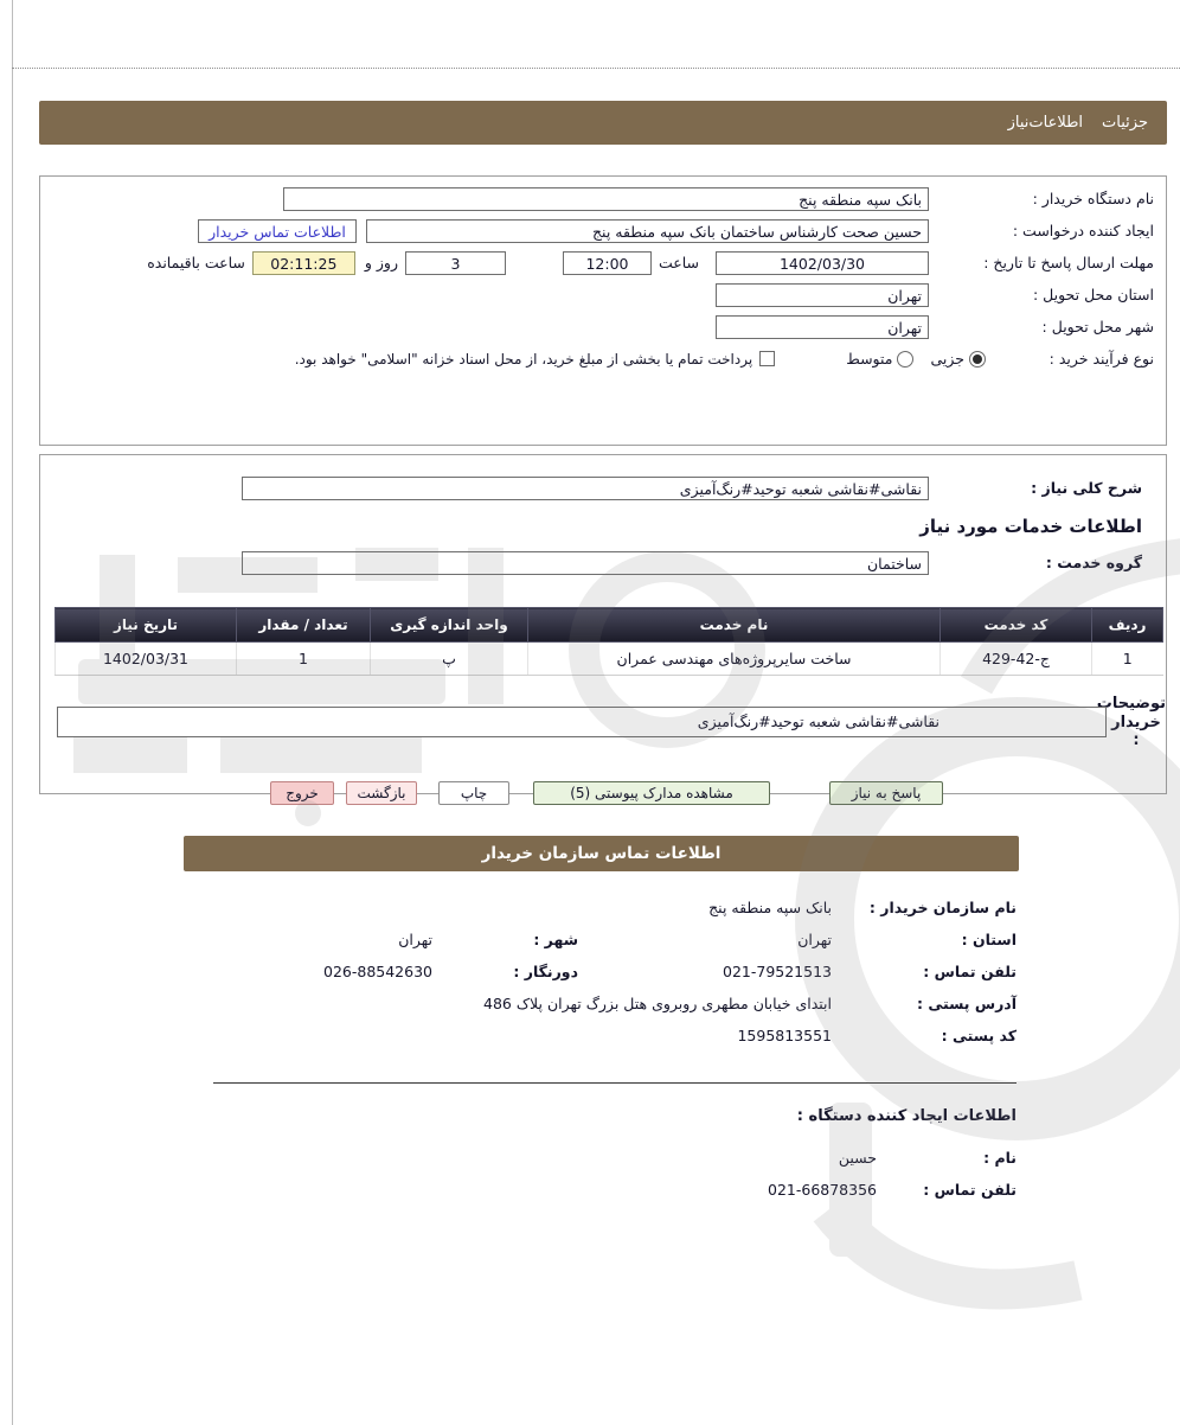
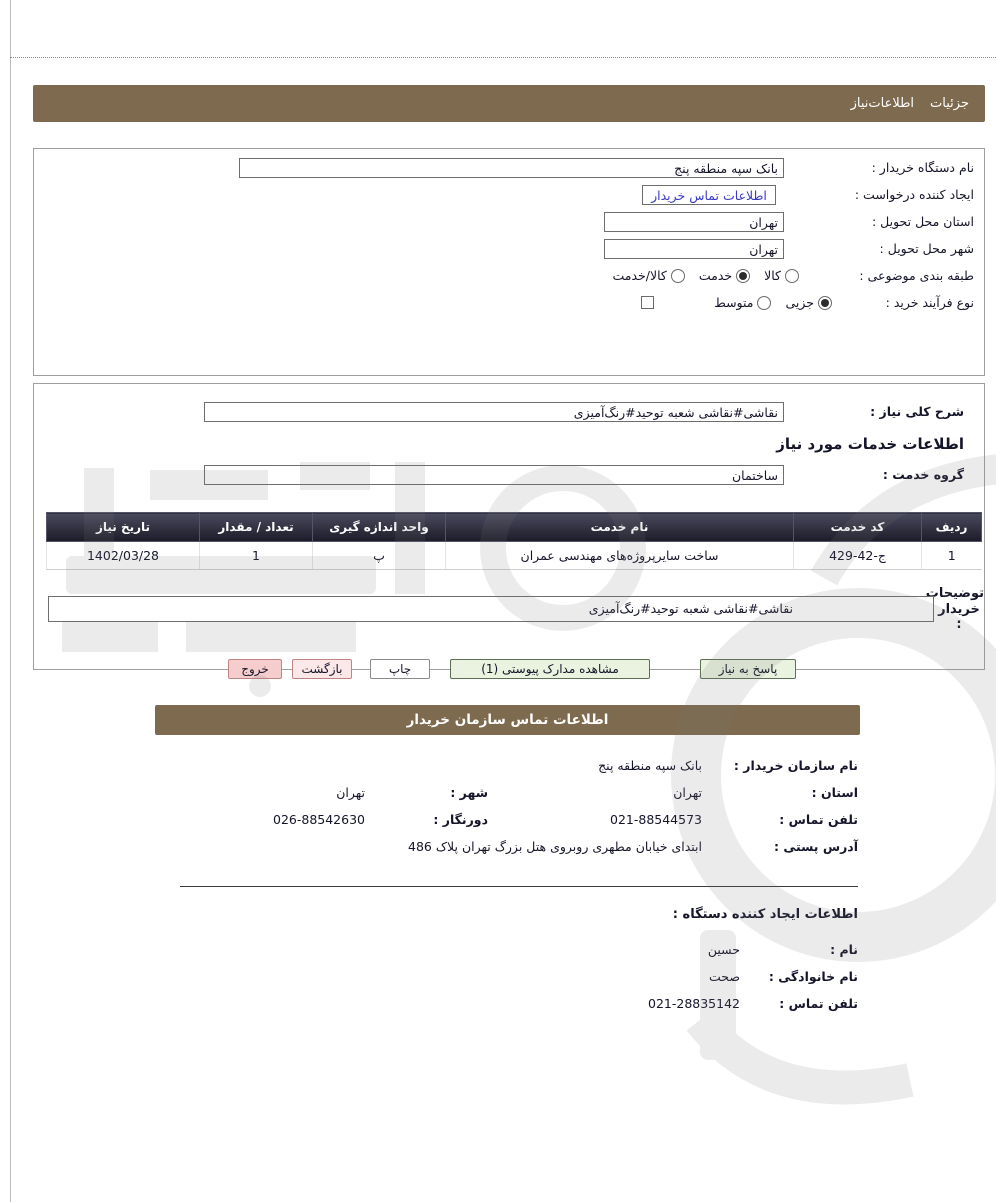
  جزئیات
  اطلاعات‌نیاز
  نام دستگاه خریدار :
  بانک سپه منطقه پنج
  ایجاد کننده درخواست :
- حسین صحت کارشناس ساختمان بانک سپه منطقه پنج
  اطلاعات تماس خریدار
- مهلت ارسال پاسخ تا تاریخ :
- 1402/03/30
- ساعت
- 12:00
- 3
- روز و
- 02:11:25
- ساعت باقیمانده
  استان محل تحویل :
  تهران
  شهر محل تحویل :
  تهران
+ طبقه بندی موضوعی :
+ کالا
+ خدمت
+ کالا/خدمت
  نوع فرآیند خرید :
  جزیی
  متوسط
- پرداخت تمام یا بخشی از مبلغ خرید، از محل اسناد خزانه "اسلامی" خواهد بود.
  شرح کلی نیاز :
  نقاشی#نقاشی شعبه توحید#رنگ‌آمیزی
  اطلاعات خدمات مورد نیاز
  گروه خدمت :
  ساختمان
  ردیف	کد خدمت	نام خدمت	واحد اندازه گیری	تعداد / مقدار	تاریخ نیاز
- 1	ج-42-429	ساخت سایرپروژه‌های مهندسی عمران	پ	1	1402/03/31
+ 1	ج-42-429	ساخت سایرپروژه‌های مهندسی عمران	پ	1	1402/03/28
  توضیحات
  خریدار :
  نقاشی#نقاشی شعبه توحید#رنگ‌آمیزی
  پاسخ به نیاز
- مشاهده مدارک پیوستی (5)
+ مشاهده مدارک پیوستی (1)
  چاپ
  بازگشت
  خروج
  اطلاعات تماس سازمان خریدار
  نام سازمان خریدار :
  بانک سپه منطقه پنج
  استان :
  تهران
  شهر :
  تهران
  تلفن تماس :
- 021-79521513
+ 021-88544573
  دورنگار :
  026-88542630
  آدرس پستی :
  ابتدای خیابان مطهری روبروی هتل بزرگ تهران پلاک 486
- کد پستی :
- 1595813551
  اطلاعات ایجاد کننده دستگاه :
  نام :
  حسین
+ نام خانوادگی :
+ صحت
  تلفن تماس :
- 021-66878356
+ 021-28835142
